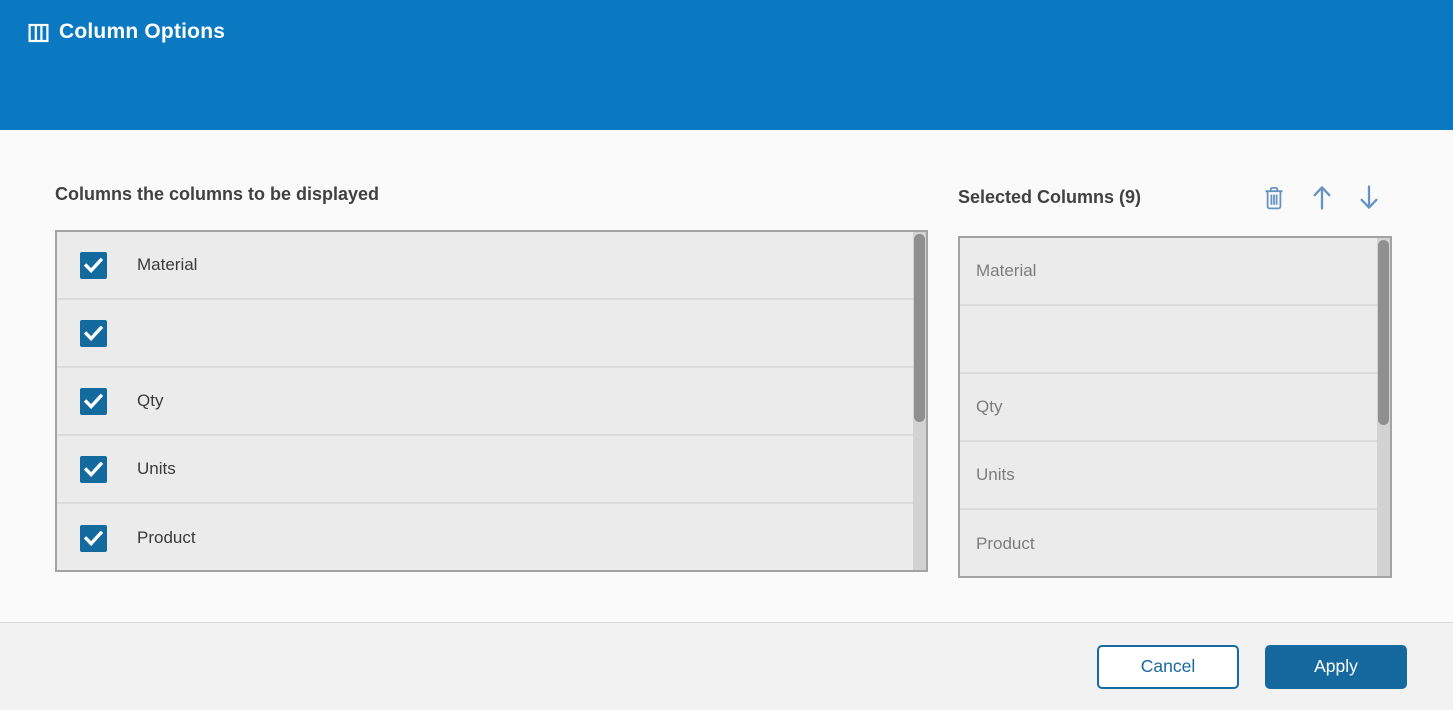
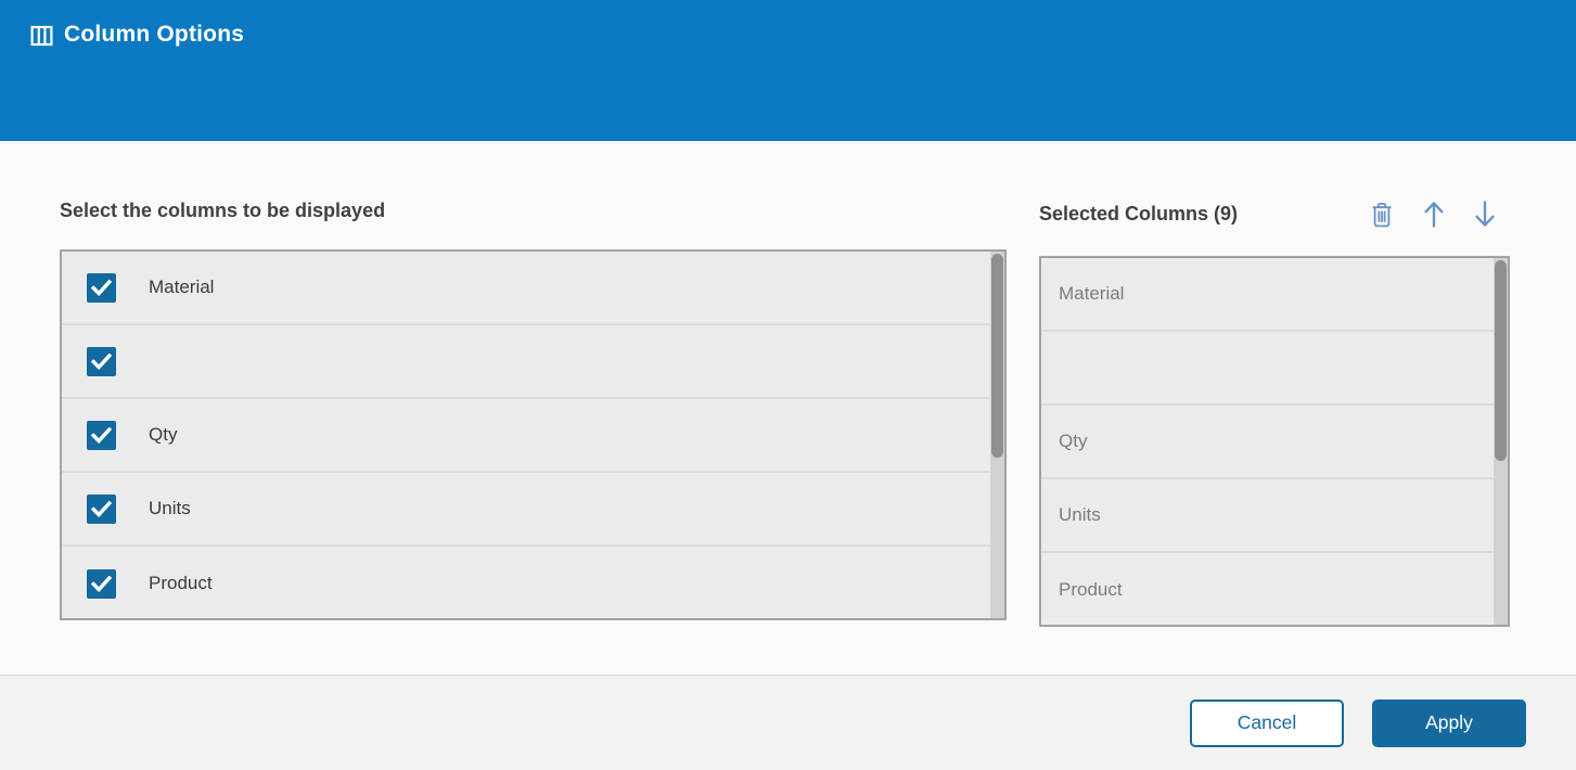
  Column Options
- Columns the columns to be displayed
+ Select the columns to be displayed
  Material
  Qty
  Units
  Product
  Selected Columns (9)
  Material
  Qty
  Units
  Product
  Cancel
  Apply
